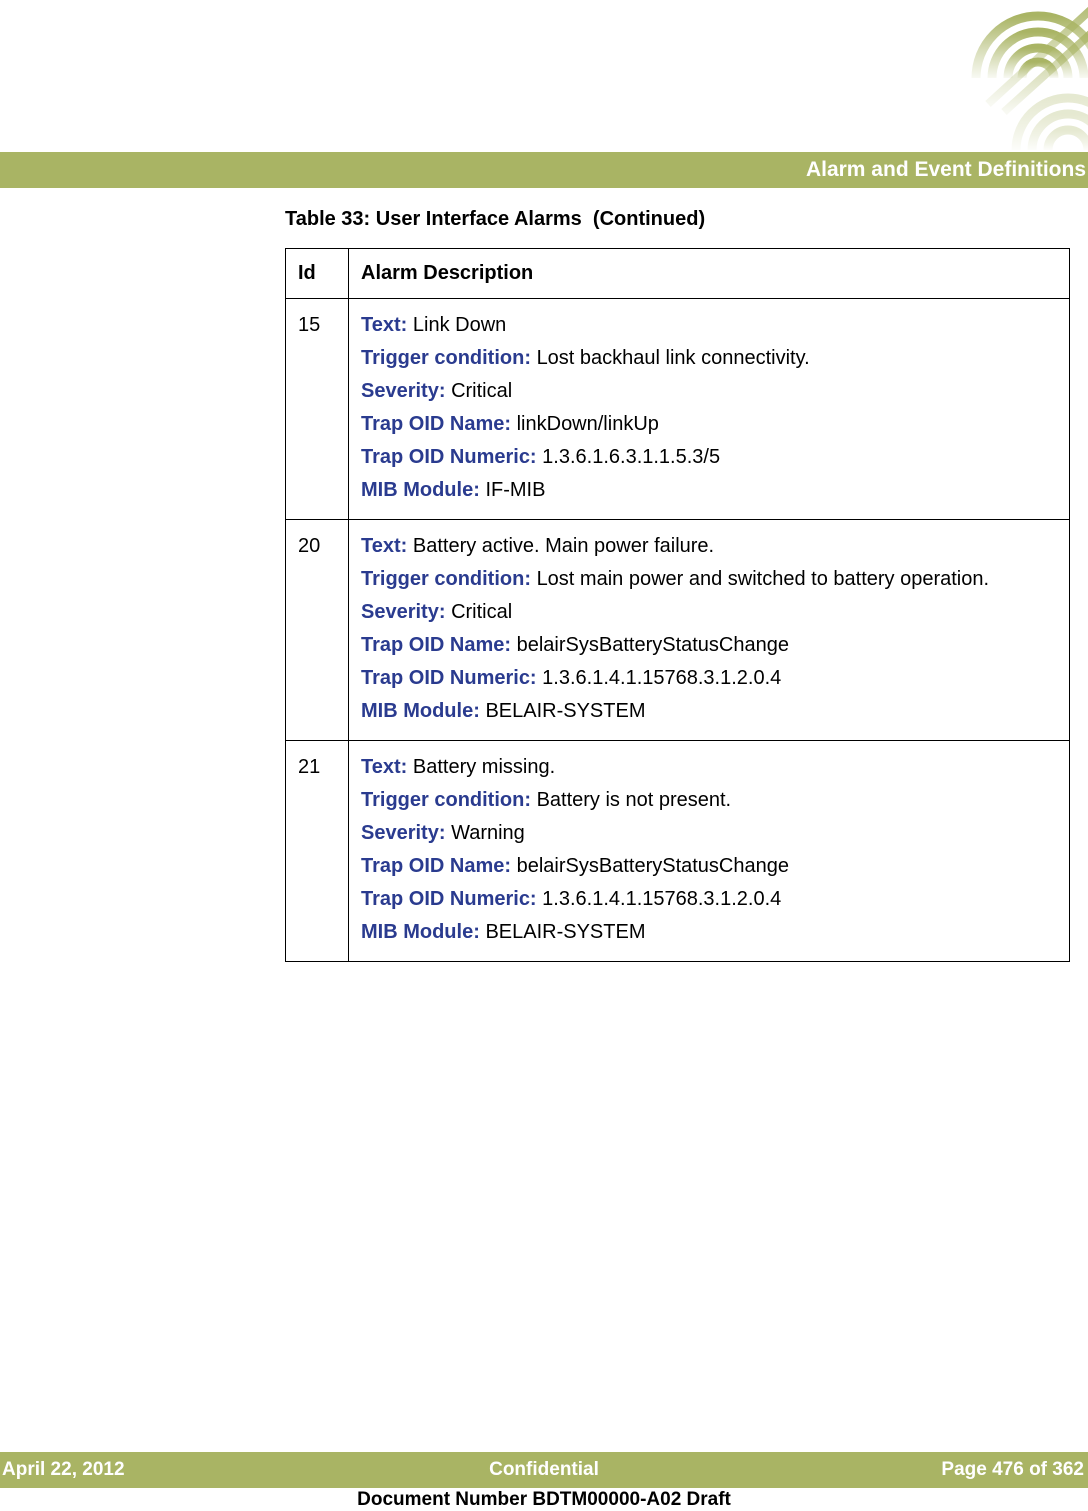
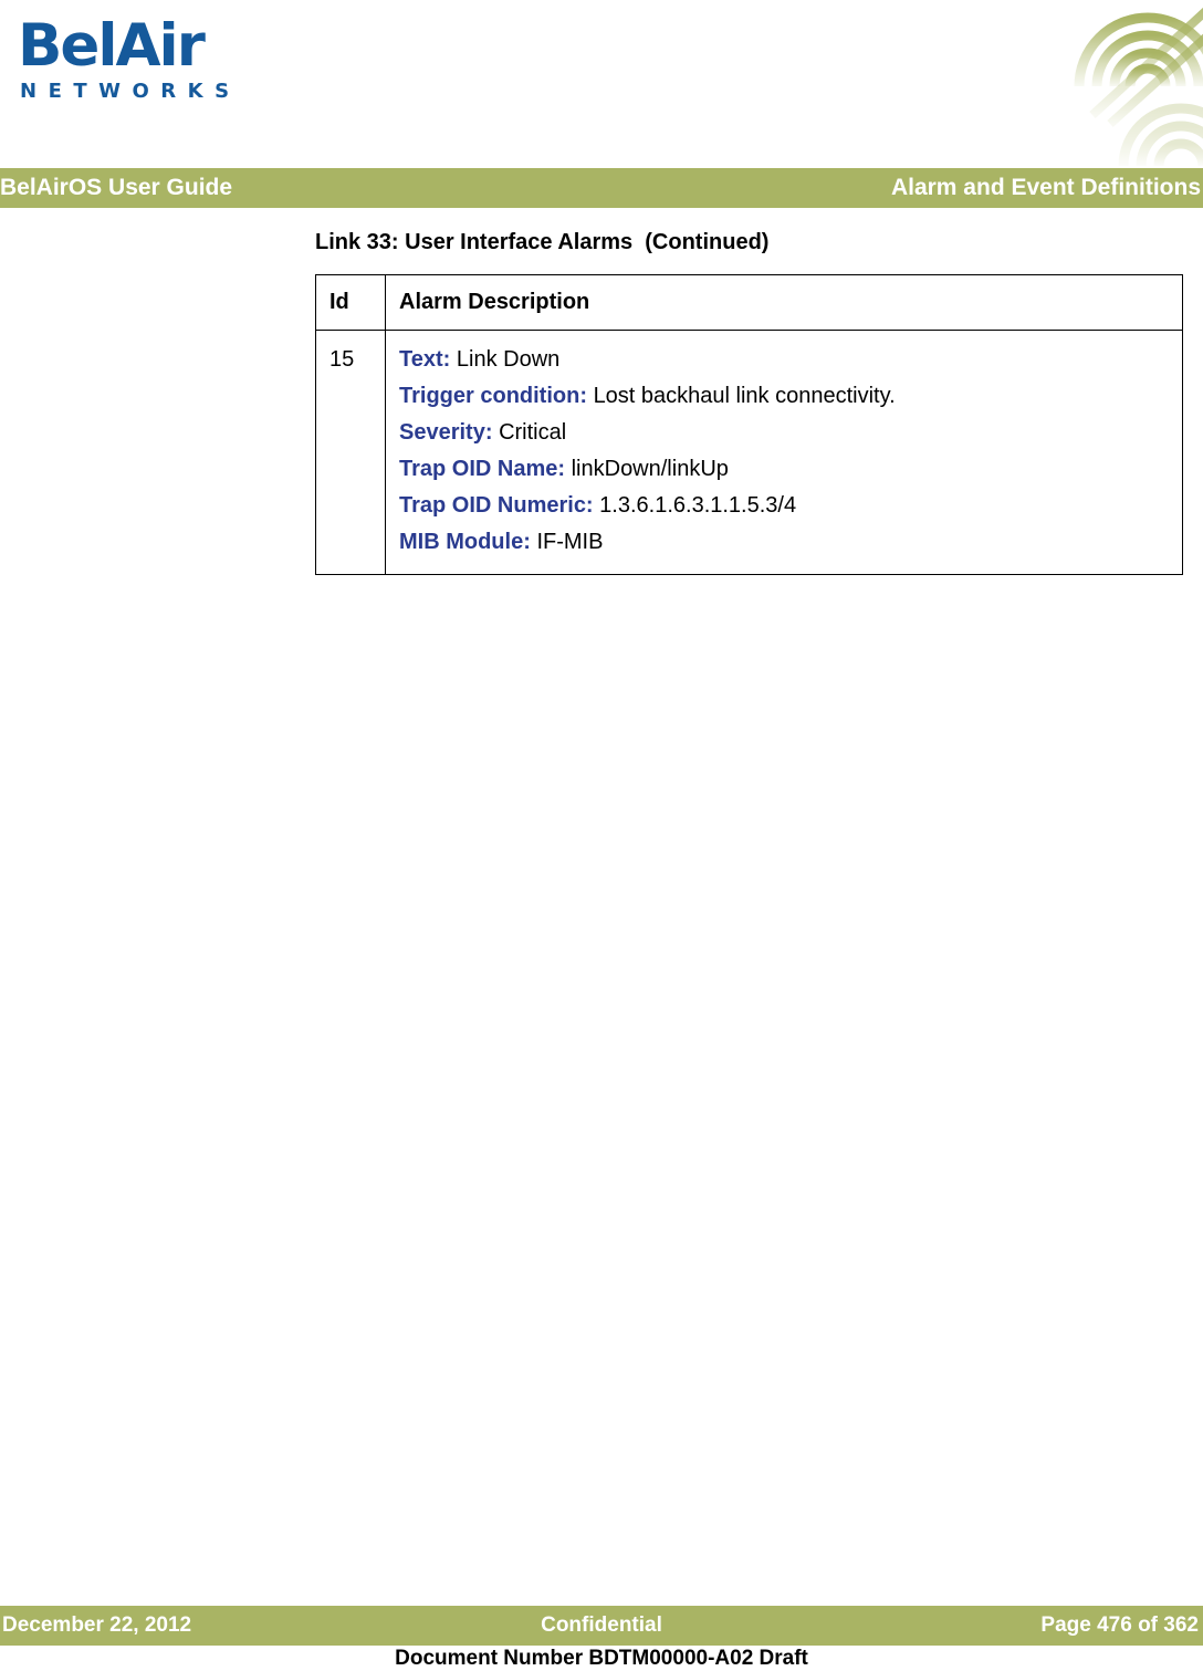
+ BelAir
+ NETWORKS
+ BelAirOS User Guide
  Alarm and Event Definitions
- Table 33: User Interface Alarms (Continued)
+ Link 33: User Interface Alarms (Continued)
  Id	Alarm Description
- 15	Text: Link Down Trigger condition: Lost backhaul link connectivity. Severity: Critical Trap OID Name: linkDown/linkUp Trap OID Numeric: 1.3.6.1.6.3.1.1.5.3/5 MIB Module: IF-MIB
+ 15	Text: Link Down Trigger condition: Lost backhaul link connectivity. Severity: Critical Trap OID Name: linkDown/linkUp Trap OID Numeric: 1.3.6.1.6.3.1.1.5.3/4 MIB Module: IF-MIB
- 20	Text: Battery active. Main power failure. Trigger condition: Lost main power and switched to battery operation. Severity: Critical Trap OID Name: belairSysBatteryStatusChange Trap OID Numeric: 1.3.6.1.4.1.15768.3.1.2.0.4 MIB Module: BELAIR-SYSTEM
- 21	Text: Battery missing. Trigger condition: Battery is not present. Severity: Warning Trap OID Name: belairSysBatteryStatusChange Trap OID Numeric: 1.3.6.1.4.1.15768.3.1.2.0.4 MIB Module: BELAIR-SYSTEM
- April 22, 2012
+ December 22, 2012
  Confidential
  Page 476 of 362
  Document Number BDTM00000-A02 Draft
